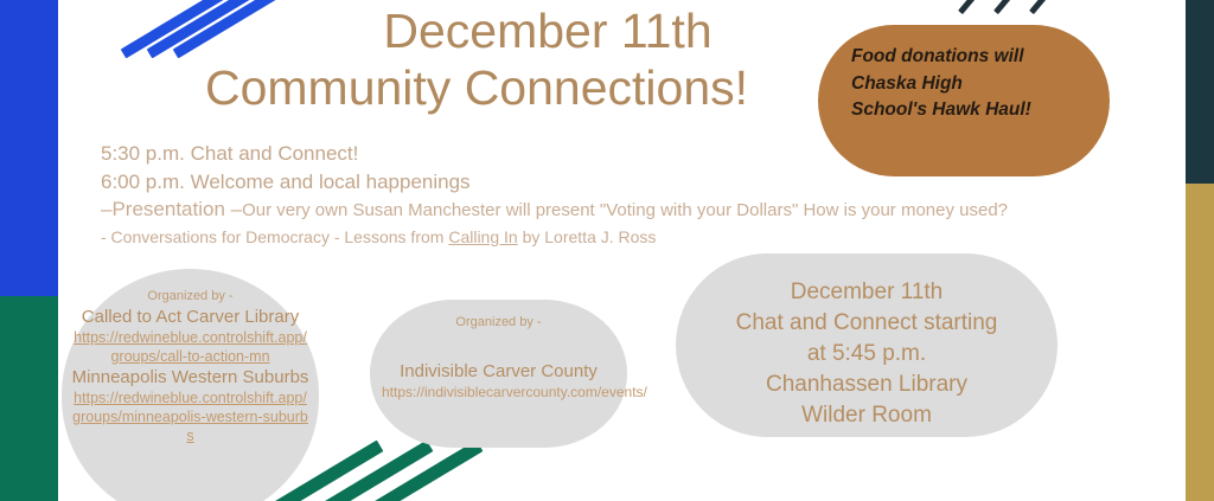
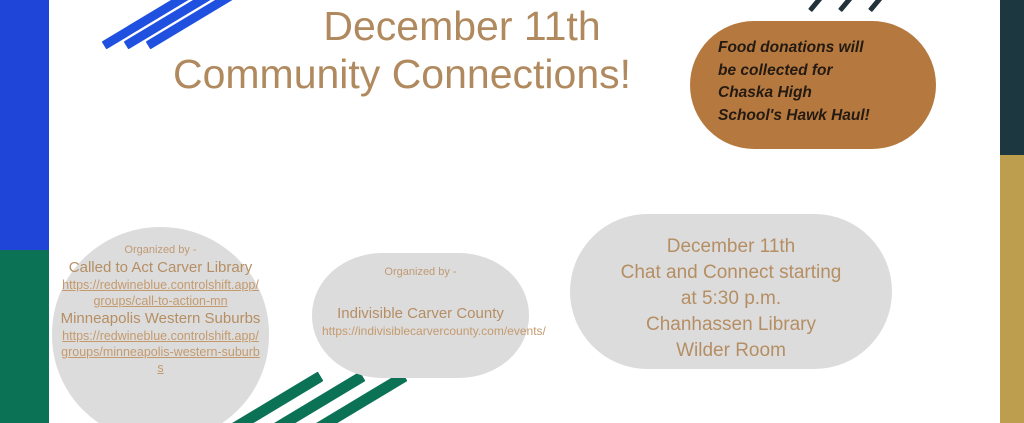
  December 11th
  Community Connections!
- 5:30 p.m. Chat and Connect!
- 6:00 p.m. Welcome and local happenings
- –Presentation –Our very own Susan Manchester will present "Voting with your Dollars" How is your money used?
- - Conversations for Democracy - Lessons from Calling In by Loretta J. Ross
  Food donations will
+ be collected for
  Chaska High
  School's Hawk Haul!
  Organized by -
  Called to Act Carver Library
  https://redwineblue.controlshift.app/groups/call-to-action-mn
  Minneapolis Western Suburbs
  https://redwineblue.controlshift.app/groups/minneapolis-western-suburbs
  Organized by -
  Indivisible Carver County
  https://indivisiblecarvercounty.com/events/
  December 11th
  Chat and Connect starting
- at 5:45 p.m.
+ at 5:30 p.m.
  Chanhassen Library
  Wilder Room
